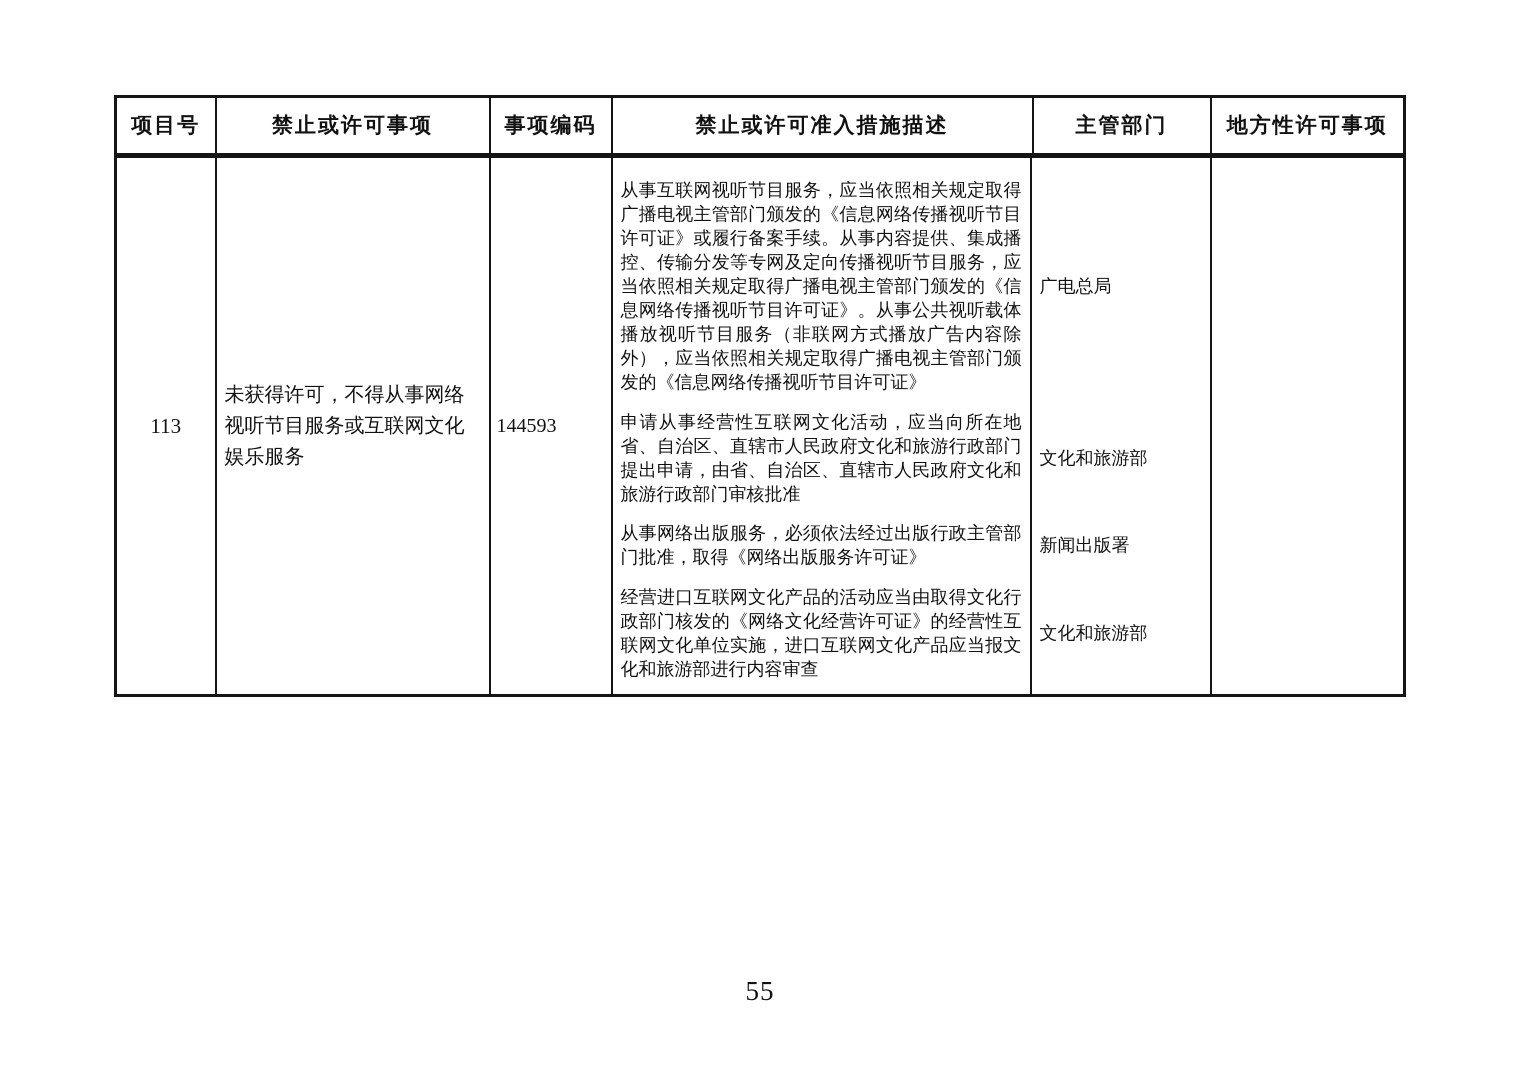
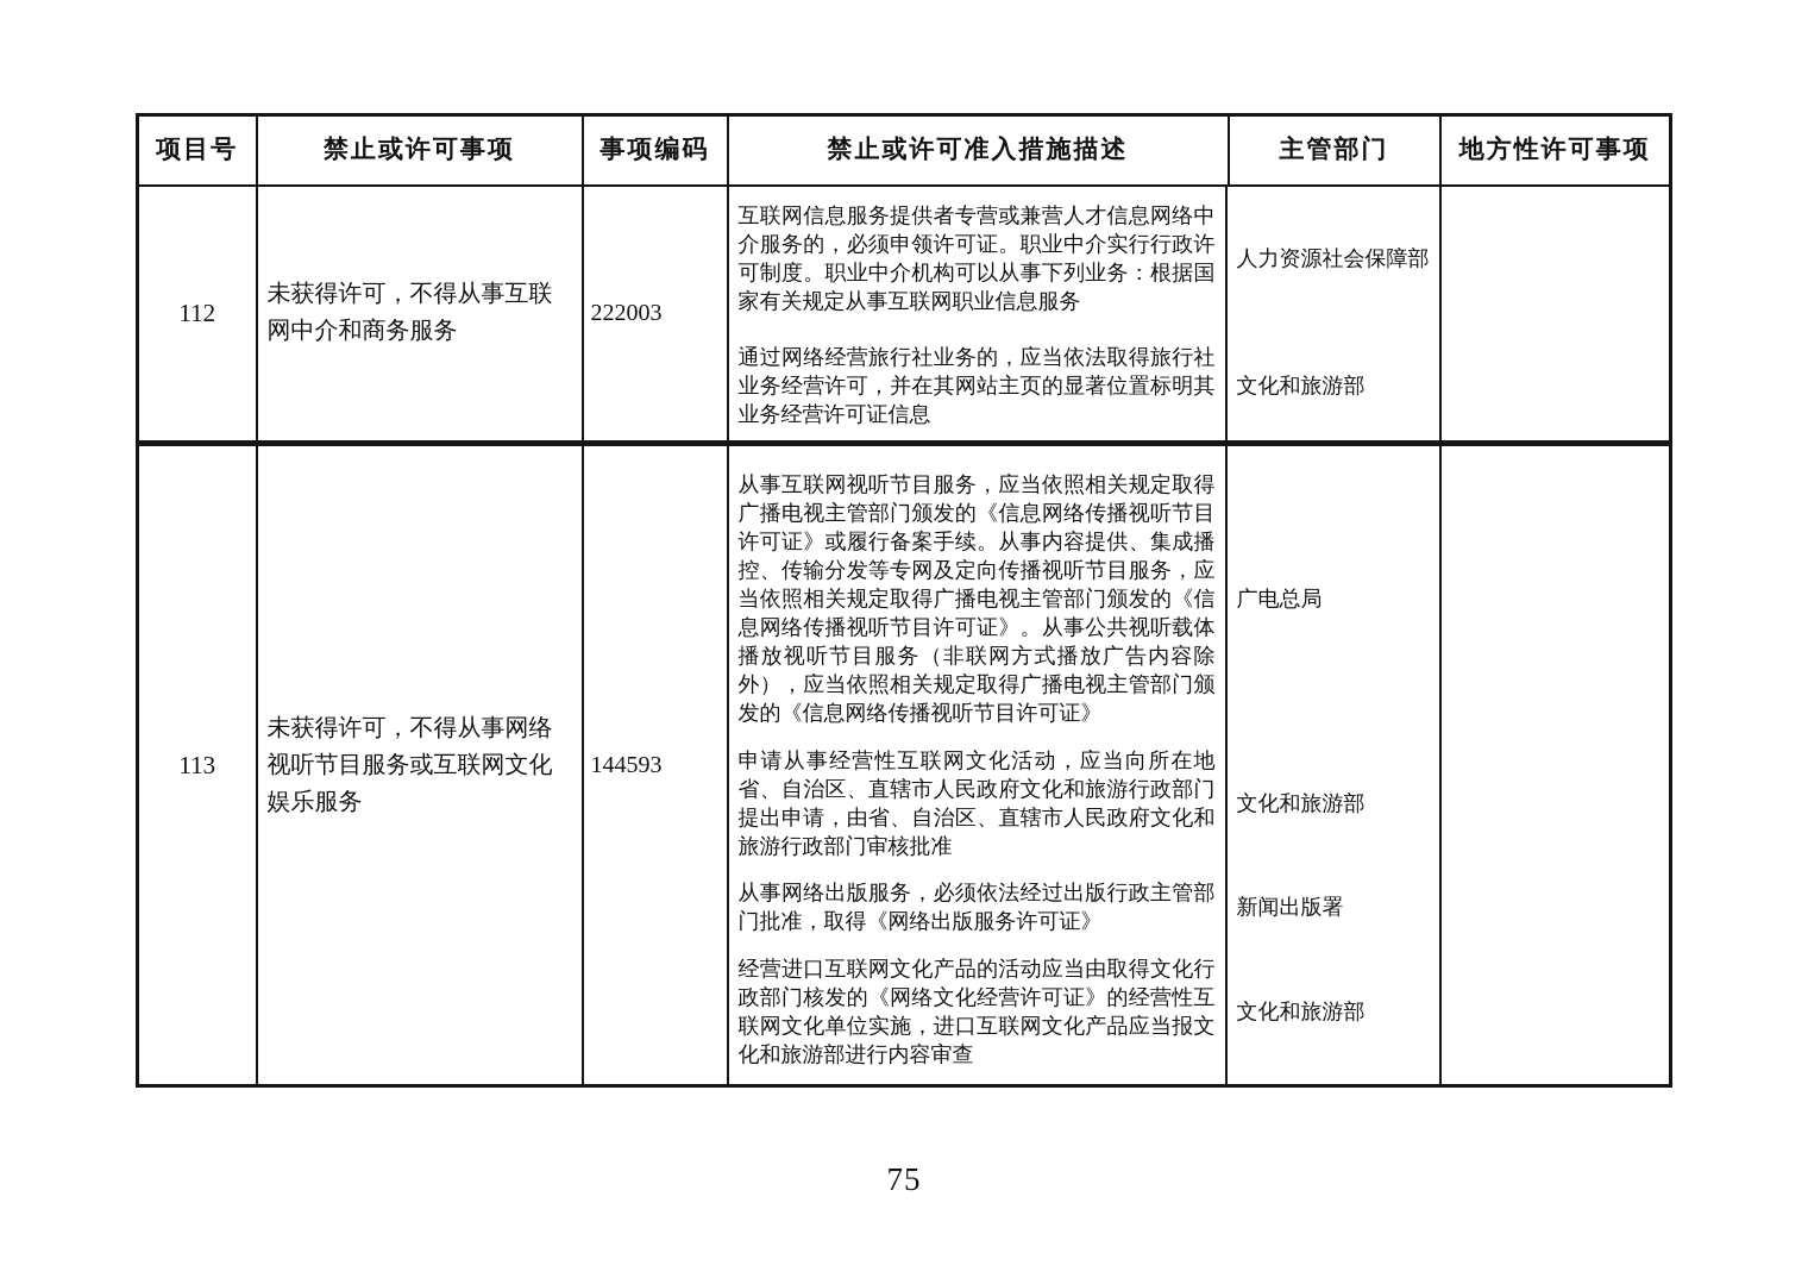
  项目号	禁止或许可事项	事项编码	禁止或许可准入措施描述	主管部门	地方性许可事项
+ 112	未获得许可，不得从事互联网中介和商务服务	222003	互联网信息服务提供者专营或兼营人才信息网络中介服务的，必须申领许可证。职业中介实行行政许可制度。职业中介机构可以从事下列业务：根据国家有关规定从事互联网职业信息服务 人力资源社会保障部 通过网络经营旅行社业务的，应当依法取得旅行社业务经营许可，并在其网站主页的显著位置标明其业务经营许可证信息 文化和旅游部
  113	未获得许可，不得从事网络视听节目服务或互联网文化娱乐服务	144593	从事互联网视听节目服务，应当依照相关规定取得广播电视主管部门颁发的《信息网络传播视听节目许可证》或履行备案手续。从事内容提供、集成播控、传输分发等专网及定向传播视听节目服务，应当依照相关规定取得广播电视主管部门颁发的《信息网络传播视听节目许可证》。从事公共视听载体播放视听节目服务（非联网方式播放广告内容除外），应当依照相关规定取得广播电视主管部门颁发的《信息网络传播视听节目许可证》 广电总局 申请从事经营性互联网文化活动，应当向所在地省、自治区、直辖市人民政府文化和旅游行政部门提出申请，由省、自治区、直辖市人民政府文化和旅游行政部门审核批准 文化和旅游部 从事网络出版服务，必须依法经过出版行政主管部门批准，取得《网络出版服务许可证》 新闻出版署 经营进口互联网文化产品的活动应当由取得文化行政部门核发的《网络文化经营许可证》的经营性互联网文化单位实施，进口互联网文化产品应当报文化和旅游部进行内容审查 文化和旅游部
- 55
+ 75
